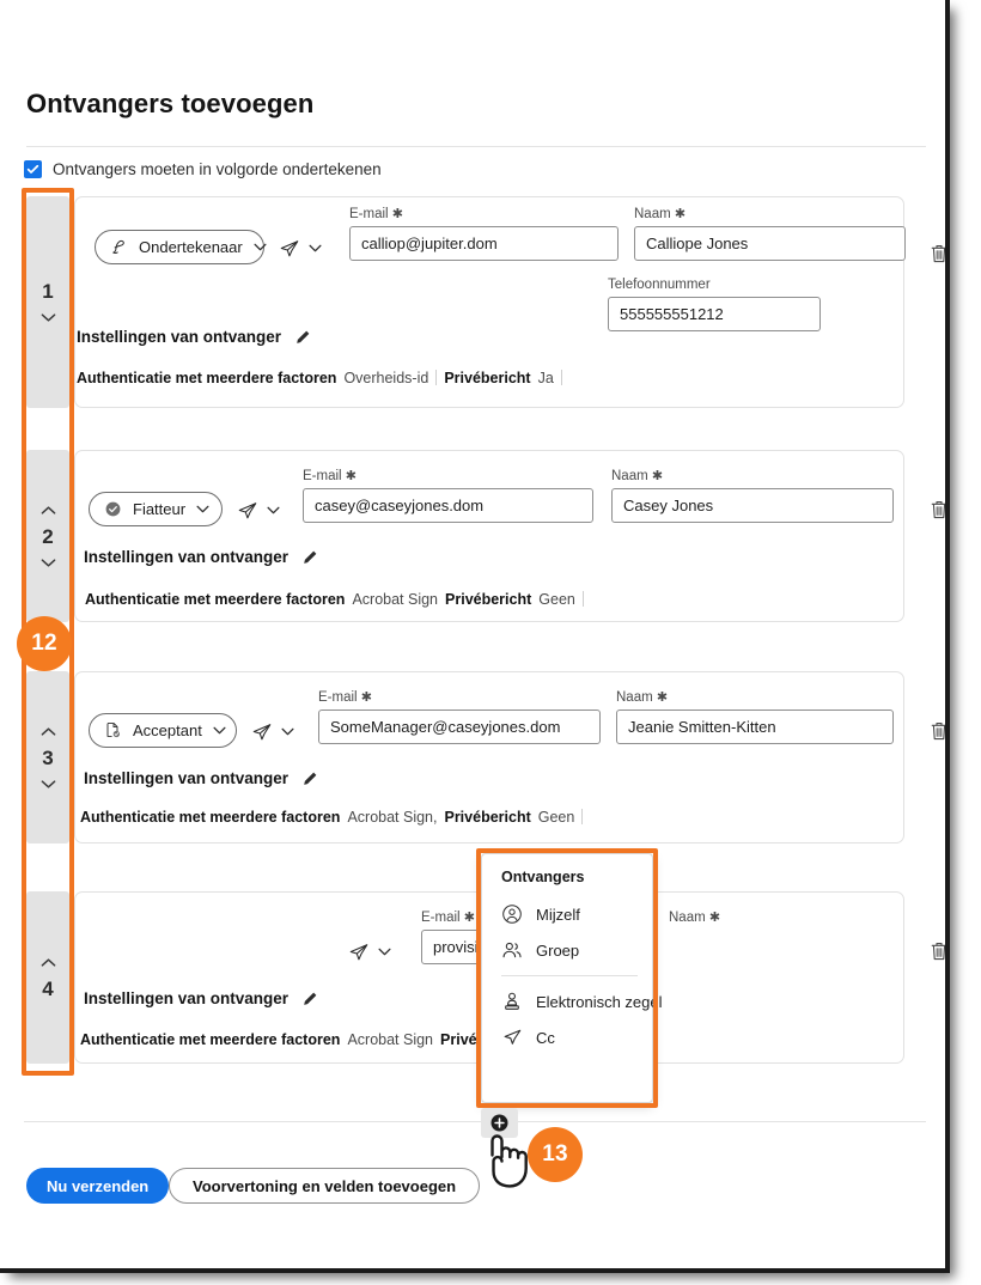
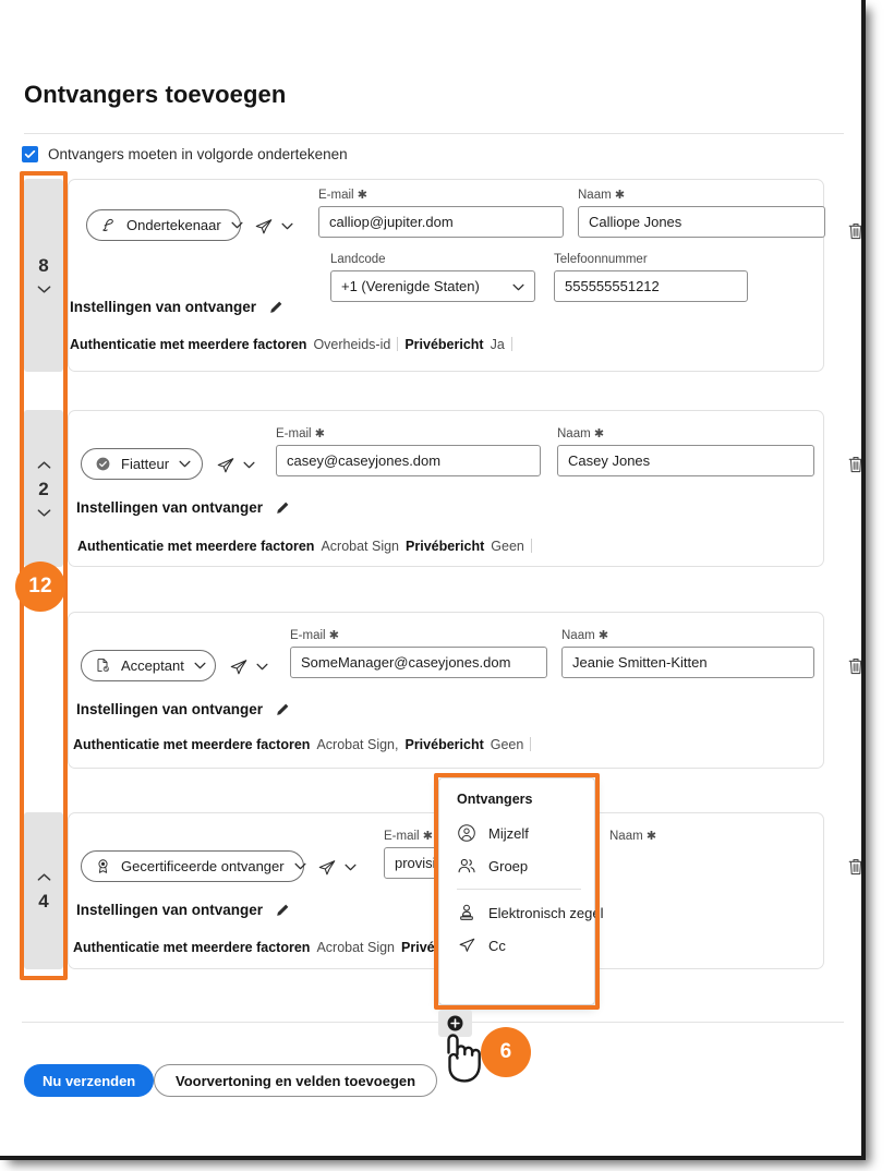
  Ontvangers toevoegen
  Ontvangers moeten in volgorde ondertekenen
- 1
+ 8
  Ondertekenaar
  E-mail ✱
  calliop@jupiter.dom
  Naam ✱
  Calliope Jones
+ Landcode
+ +1 (Verenigde Staten)
  Telefoonnummer
  555555551212
  Instellingen van ontvanger
  Authenticatie met meerdere factoren
  Overheids-id
  Privébericht
  Ja
  2
  Fiatteur
  E-mail ✱
  casey@caseyjones.dom
  Naam ✱
  Casey Jones
  Instellingen van ontvanger
  Authenticatie met meerdere factoren
  Acrobat Sign
  Privébericht
  Geen
- 3
  Acceptant
  E-mail ✱
  SomeManager@caseyjones.dom
  Naam ✱
  Jeanie Smitten-Kitten
  Instellingen van ontvanger
  Authenticatie met meerdere factoren
  Acrobat Sign,
  Privébericht
  Geen
  4
+ Gecertificeerde ontvanger
  E-mail ✱
  provisi
  Naam ✱
  Instellingen van ontvanger
  Authenticatie met meerdere factoren
  Acrobat Sign
  Ontvangers
  Mijzelf
  Groep
  Elektronisch zegel
  Cc
  Nu verzenden
  Voorvertoning en velden toevoegen
  12
- 13
+ 6
